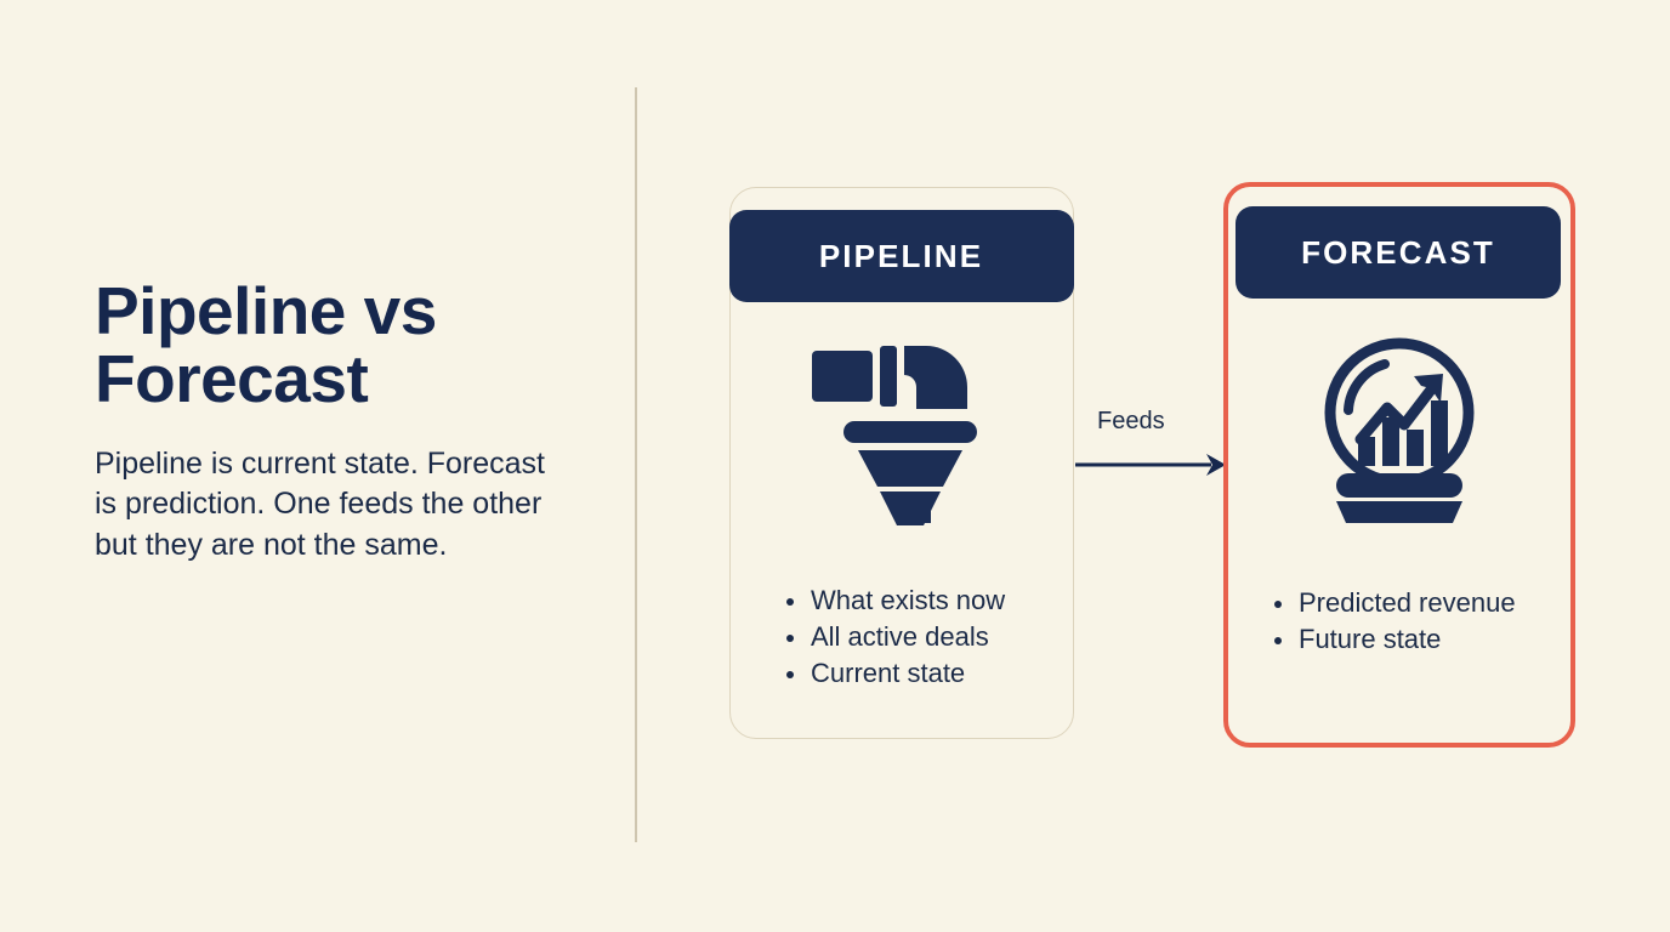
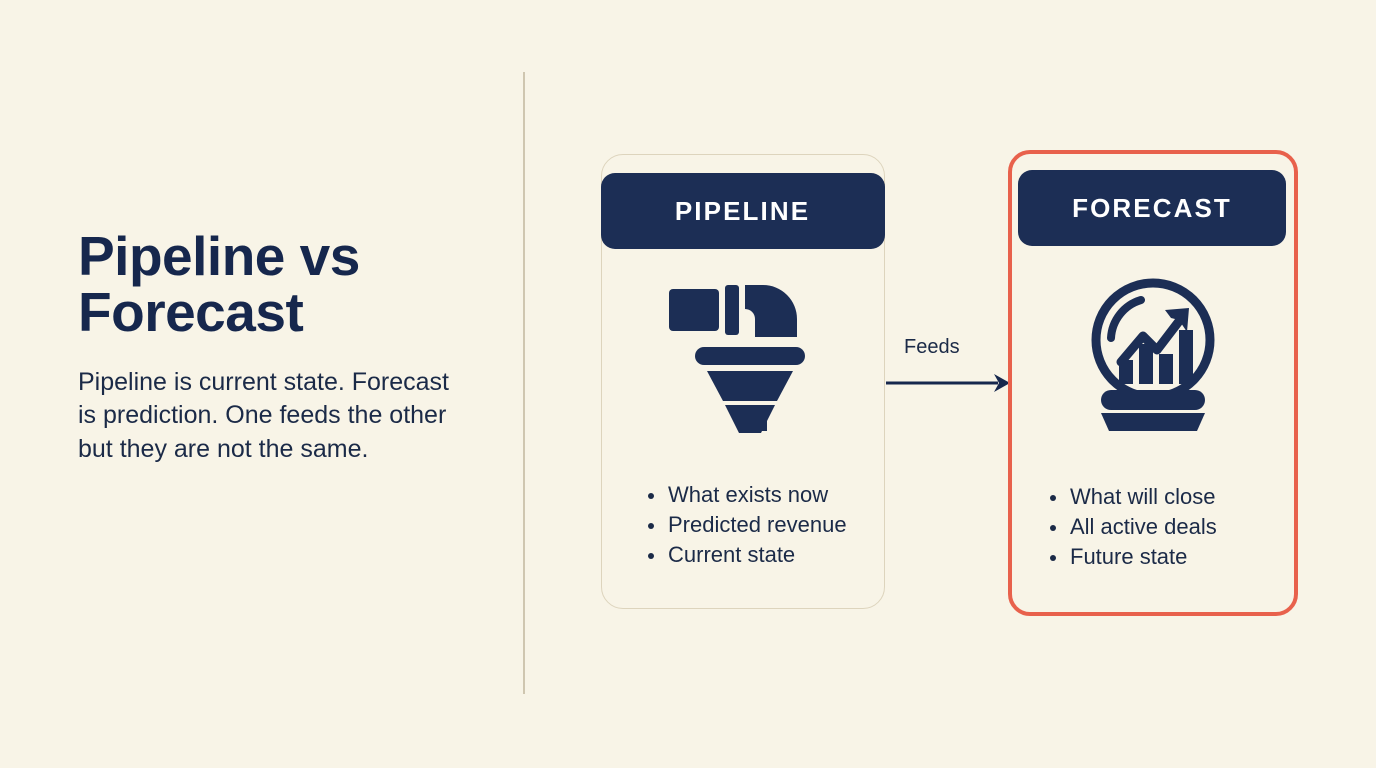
  Pipeline vs
  Forecast
  Pipeline is current state. Forecast is prediction. One feeds the other but they are not the same.
  PIPELINE
  What exists now
- All active deals
+ Predicted revenue
  Current state
  Feeds
  FORECAST
+ What will close
- Predicted revenue
+ All active deals
  Future state
